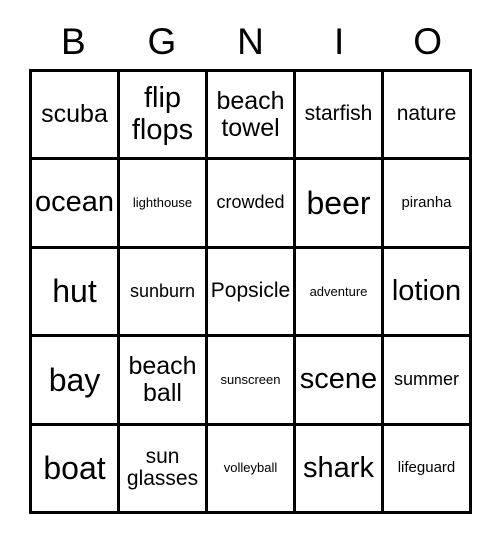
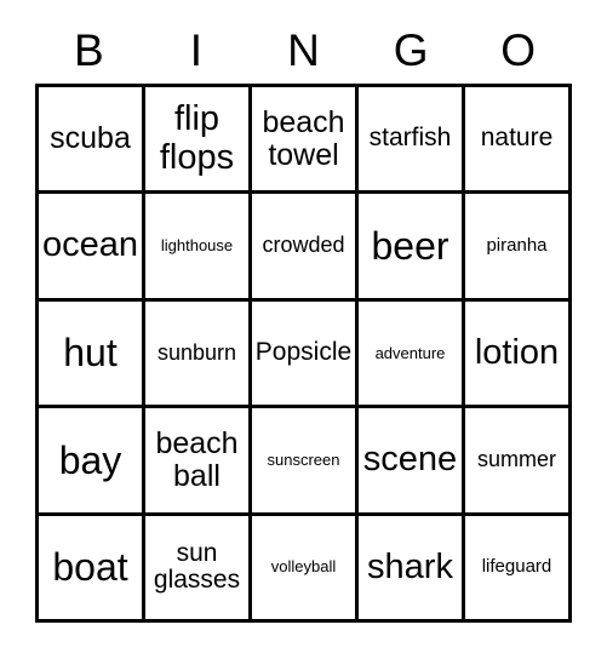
  B
- G
+ I
  N
- I
+ G
  O
  scuba
  flip
  flops
  beach
  towel
  starfish
  nature
  ocean
  lighthouse
  crowded
  beer
  piranha
  hut
  sunburn
  Popsicle
  adventure
  lotion
  bay
  beach
  ball
  sunscreen
  scene
  summer
  boat
  sun
  glasses
  volleyball
  shark
  lifeguard
